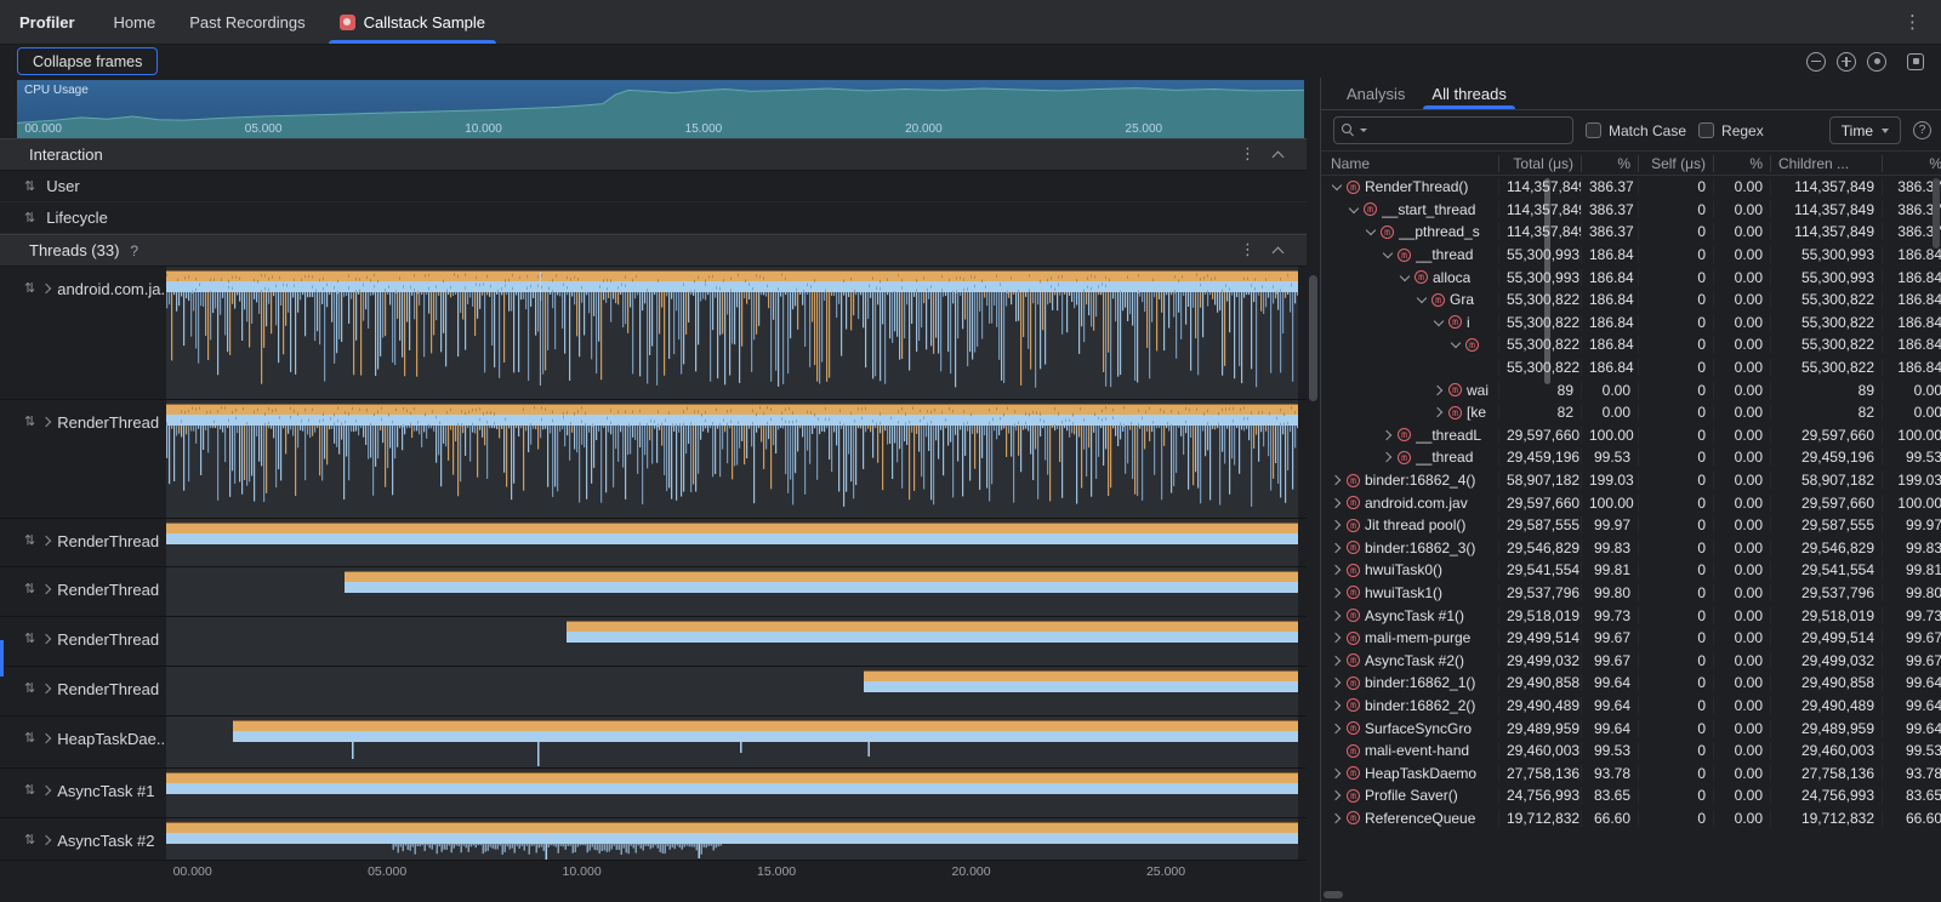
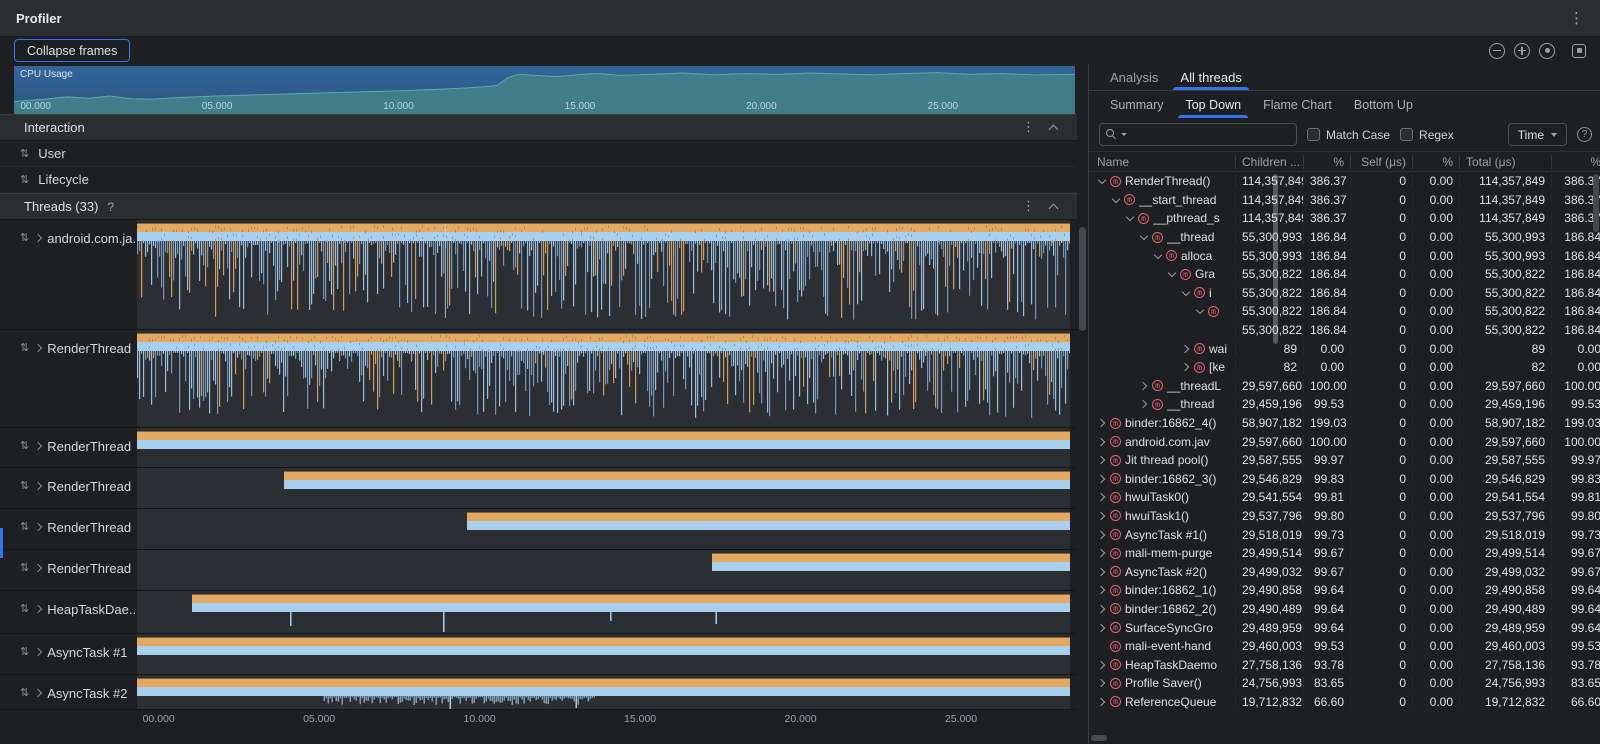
  Profiler
- Home
- Past Recordings
- Callstack Sample
  ⋮
  Collapse frames
  CPU Usage
  00.000
  05.000
  10.000
  15.000
  20.000
  25.000
  Interaction
  ⋮
  ⇅
  User
  ⇅
  Lifecycle
  Threads (33)
  ?
  ⋮
  ⇅
  android.com.ja.
  ⇅
  RenderThread
  ⇅
  RenderThread
  ⇅
  RenderThread
  ⇅
  RenderThread
  ⇅
  RenderThread
  ⇅
  HeapTaskDae..
  ⇅
  AsyncTask #1
  ⇅
  AsyncTask #2
  00.000
  05.000
  10.000
  15.000
  20.000
  25.000
  Analysis
  All threads
+ Summary
+ Top Down
+ Flame Chart
+ Bottom Up
  Match Case
  Regex
  Time
  ?
  Name
- Total (μs)
+ Children ...
  %
  Self (μs)
  %
- Children ...
+ Total (μs)
  %
  m
  RenderThread()
  114,357,84
  386.37
  0
  0.00
  114,357,849
  386.3
  m
  __start_thread
  114,357,84
  386.37
  0
  0.00
  114,357,849
  386.3
  m
  __pthread_s
  114,357,84
  386.37
  0
  0.00
  114,357,849
  386.3
  m
  __thread
  55,300,993
  186.84
  0
  0.00
  55,300,993
  186.84
  m
  alloca
  55,300,993
  186.84
  0
  0.00
  55,300,993
  186.84
  m
  Gra
  55,300,822
  186.84
  0
  0.00
  55,300,822
  186.84
  m
  i
  55,300,822
  186.84
  0
  0.00
  55,300,822
  186.84
  m
  55,300,822
  186.84
  0
  0.00
  55,300,822
  186.84
  55,300,822
  186.84
  0
  0.00
  55,300,822
  186.84
  m
  wai
  89
  0.00
  0
  0.00
  89
  0.00
  m
  [ke
  82
  0.00
  0
  0.00
  82
  0.00
  m
  __threadL
  29,597,660
  100.00
  0
  0.00
  29,597,660
  100.00
  m
  __thread
  29,459,196
  99.53
  0
  0.00
  29,459,196
  99.53
  m
  binder:16862_4()
  58,907,182
  199.03
  0
  0.00
  58,907,182
  199.03
  m
  android.com.jav
  29,597,660
  100.00
  0
  0.00
  29,597,660
  100.00
  m
  Jit thread pool()
  29,587,555
  99.97
  0
  0.00
  29,587,555
  99.97
  m
  binder:16862_3()
  29,546,829
  99.83
  0
  0.00
  29,546,829
  99.83
  m
  hwuiTask0()
  29,541,554
  99.81
  0
  0.00
  29,541,554
  99.81
  m
  hwuiTask1()
  29,537,796
  99.80
  0
  0.00
  29,537,796
  99.80
  m
  AsyncTask #1()
  29,518,019
  99.73
  0
  0.00
  29,518,019
  99.73
  m
  mali-mem-purge
  29,499,514
  99.67
  0
  0.00
  29,499,514
  99.67
  m
  AsyncTask #2()
  29,499,032
  99.67
  0
  0.00
  29,499,032
  99.67
  m
  binder:16862_1()
  29,490,858
  99.64
  0
  0.00
  29,490,858
  99.64
  m
  binder:16862_2()
  29,490,489
  99.64
  0
  0.00
  29,490,489
  99.64
  m
  SurfaceSyncGro
  29,489,959
  99.64
  0
  0.00
  29,489,959
  99.64
  m
  mali-event-hand
  29,460,003
  99.53
  0
  0.00
  29,460,003
  99.53
  m
  HeapTaskDaemo
  27,758,136
  93.78
  0
  0.00
  27,758,136
  93.78
  m
  Profile Saver()
  24,756,993
  83.65
  0
  0.00
  24,756,993
  83.65
  m
  ReferenceQueue
  19,712,832
  66.60
  0
  0.00
  19,712,832
  66.60
